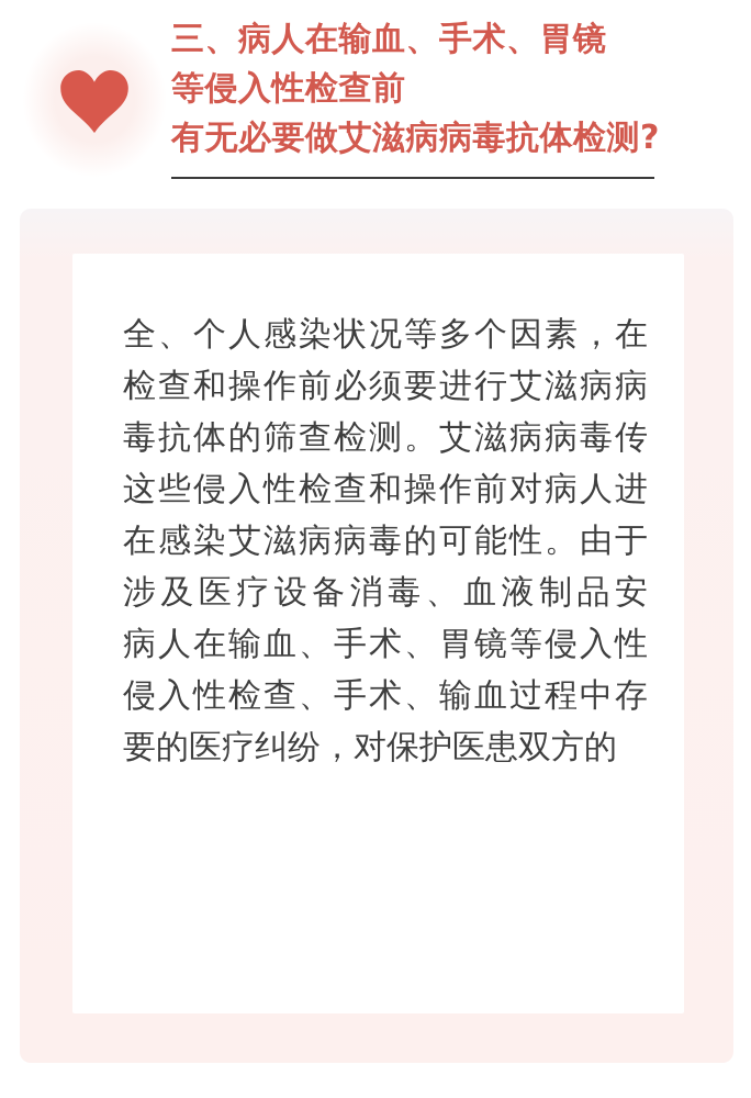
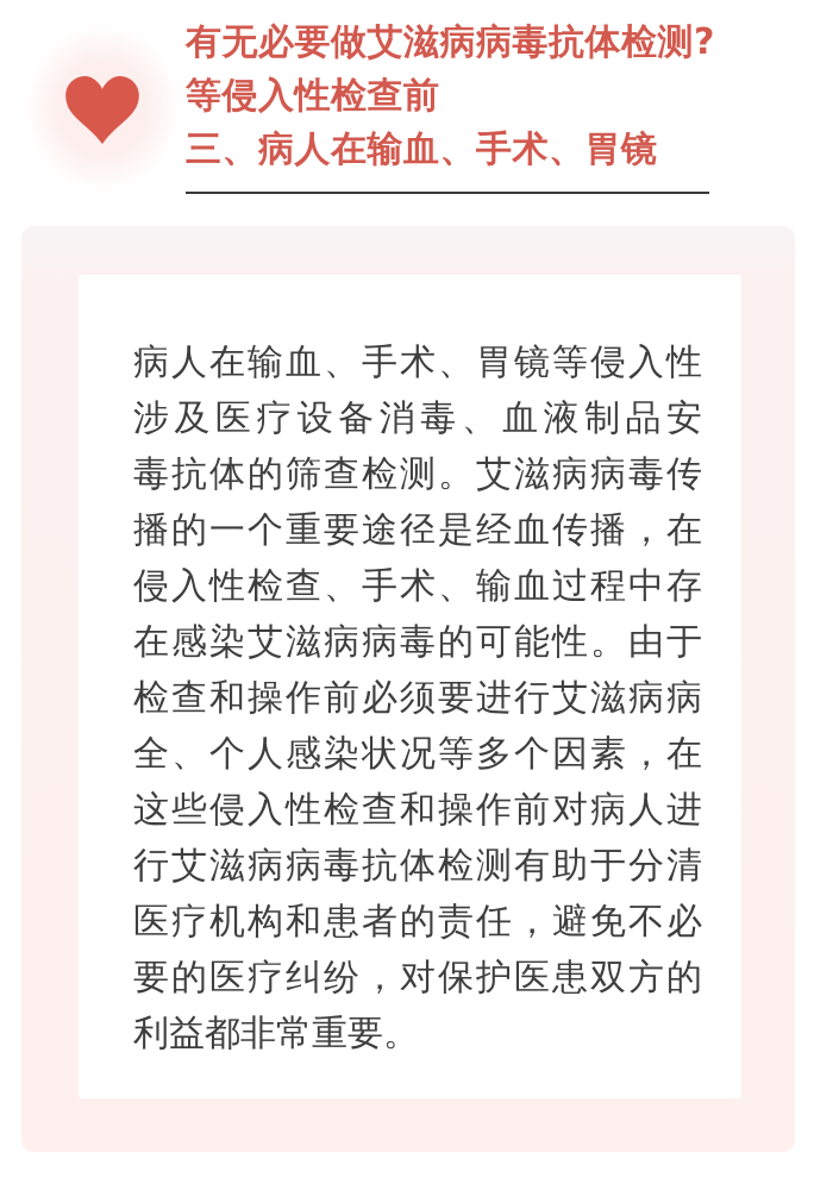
- 三、病人在输血、手术、胃镜
+ 有无必要做艾滋病病毒抗体检测?
  等侵入性检查前
- 有无必要做艾滋病病毒抗体检测?
+ 三、病人在输血、手术、胃镜
- 全、个人感染状况等多个因素，在
+ 病人在输血、手术、胃镜等侵入性
- 检查和操作前必须要进行艾滋病病
+ 涉及医疗设备消毒、血液制品安
  毒抗体的筛查检测。艾滋病病毒传
+ 播的一个重要途径是经血传播，在
- 这些侵入性检查和操作前对病人进
+ 侵入性检查、手术、输血过程中存
  在感染艾滋病病毒的可能性。由于
- 涉及医疗设备消毒、血液制品安
+ 检查和操作前必须要进行艾滋病病
- 病人在输血、手术、胃镜等侵入性
+ 全、个人感染状况等多个因素，在
- 侵入性检查、手术、输血过程中存
+ 这些侵入性检查和操作前对病人进
+ 行艾滋病病毒抗体检测有助于分清
+ 医疗机构和患者的责任，避免不必
  要的医疗纠纷，对保护医患双方的
+ 利益都非常重要。
